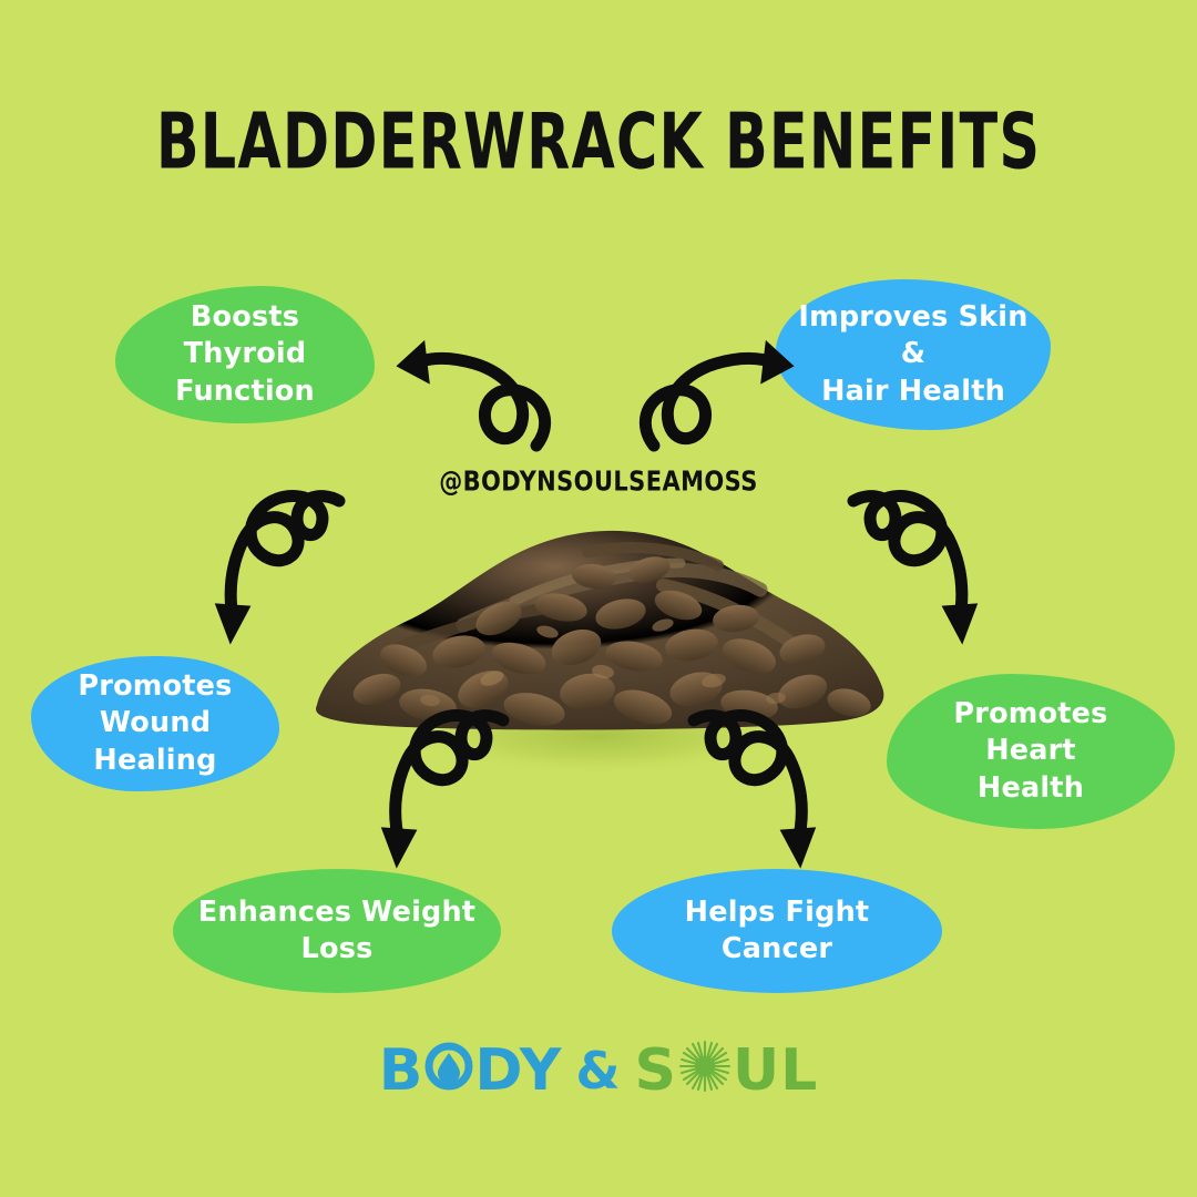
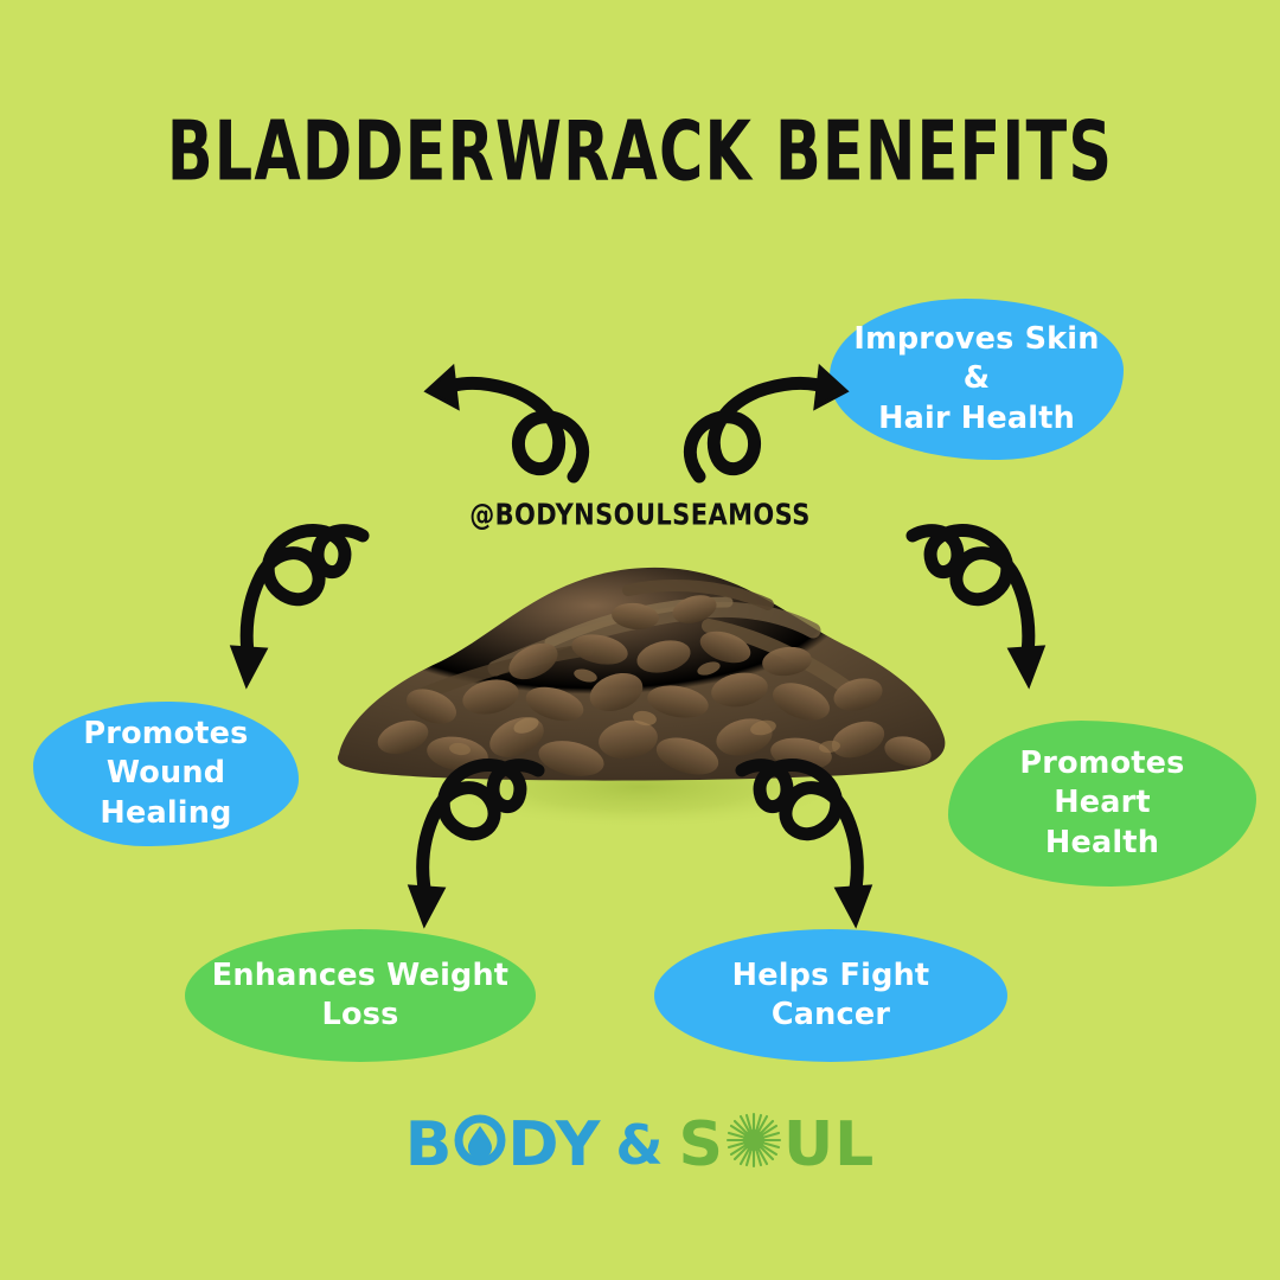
  BLADDERWRACK BENEFITS
  @BODYNSOULSEAMOSS
- Boosts Thyroid
- Function
  Improves Skin &
  Hair Health
  Promotes
  Wound Healing
  Promotes Heart
  Health
  Enhances Weight
  Loss
  Helps Fight
  Cancer
  B
  DY
  &
  S
  UL
